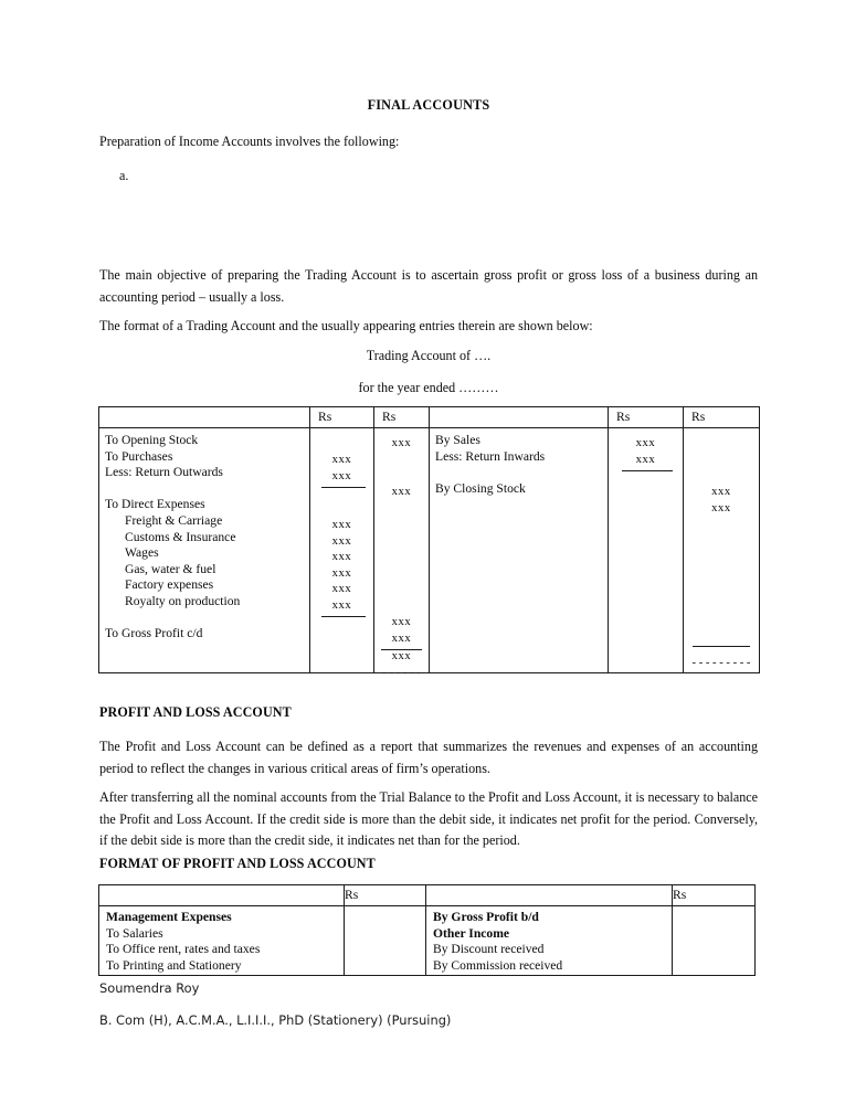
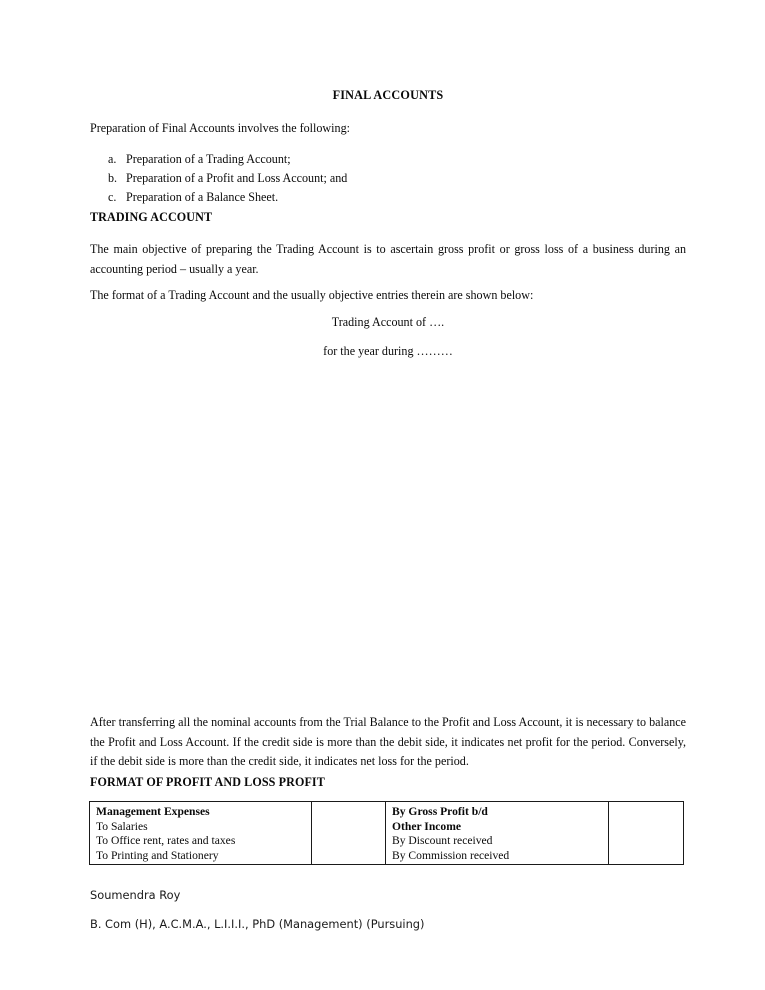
  FINAL ACCOUNTS
- Preparation of Income Accounts involves the following:
+ Preparation of Final Accounts involves the following:
  a.
+ Preparation of a Trading Account;
+ b.
+ Preparation of a Profit and Loss Account; and
+ c.
+ Preparation of a Balance Sheet.
+ TRADING ACCOUNT
- The main objective of preparing the Trading Account is to ascertain gross profit or gross loss of a business during an accounting period – usually a loss.
+ The main objective of preparing the Trading Account is to ascertain gross profit or gross loss of a business during an accounting period – usually a year.
- The format of a Trading Account and the usually appearing entries therein are shown below:
+ The format of a Trading Account and the usually objective entries therein are shown below:
  Trading Account of ….
- for the year ended ………
+ for the year during ………
- 	Rs	Rs		Rs	Rs
- To Opening Stock To Purchases Less: Return Outwards To Direct Expenses Freight & Carriage Customs & Insurance Wages Gas, water & fuel Factory expenses Royalty on production To Gross Profit c/d	xxx xxx xxx xxx xxx xxx xxx xxx	xxx xxx xxx xxx xxx - - - - - -	By Sales Less: Return Inwards By Closing Stock	xxx xxx	xxx xxx - - - - - - - - -
- PROFIT AND LOSS ACCOUNT
- The Profit and Loss Account can be defined as a report that summarizes the revenues and expenses of an accounting period to reflect the changes in various critical areas of firm’s operations.
- After transferring all the nominal accounts from the Trial Balance to the Profit and Loss Account, it is necessary to balance the Profit and Loss Account. If the credit side is more than the debit side, it indicates net profit for the period. Conversely, if the debit side is more than the credit side, it indicates net than for the period.
+ After transferring all the nominal accounts from the Trial Balance to the Profit and Loss Account, it is necessary to balance the Profit and Loss Account. If the credit side is more than the debit side, it indicates net profit for the period. Conversely, if the debit side is more than the credit side, it indicates net loss for the period.
- FORMAT OF PROFIT AND LOSS ACCOUNT
+ FORMAT OF PROFIT AND LOSS PROFIT
- 	Rs		Rs
  Management Expenses To Salaries To Office rent, rates and taxes To Printing and Stationery		By Gross Profit b/d Other Income By Discount received By Commission received
  Soumendra Roy
- B. Com (H), A.C.M.A., L.I.I.I., PhD (Stationery) (Pursuing)
+ B. Com (H), A.C.M.A., L.I.I.I., PhD (Management) (Pursuing)
